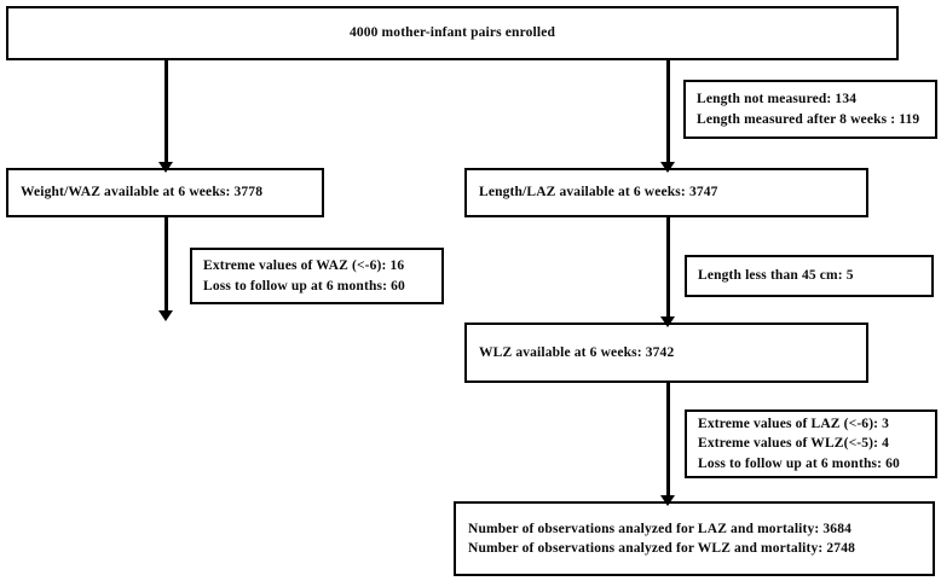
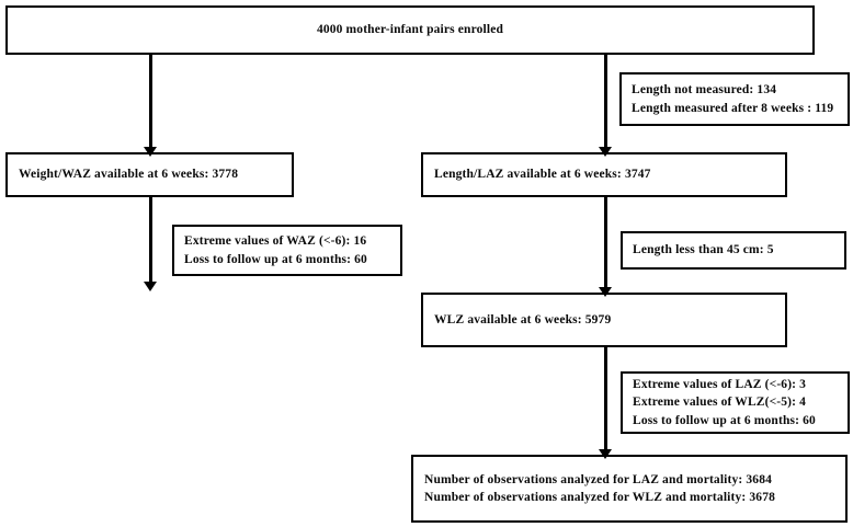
  4000 mother-infant pairs enrolled
  Weight/WAZ available at 6 weeks: 3778
  Extreme values of WAZ (<-6): 16
  Loss to follow up at 6 months: 60
  Length not measured: 134
  Length measured after 8 weeks : 119
  Length/LAZ available at 6 weeks: 3747
  Length less than 45 cm: 5
- WLZ available at 6 weeks: 3742
+ WLZ available at 6 weeks: 5979
  Extreme values of LAZ (<-6): 3
  Extreme values of WLZ(<-5): 4
  Loss to follow up at 6 months: 60
  Number of observations analyzed for LAZ and mortality: 3684
- Number of observations analyzed for WLZ and mortality: 2748
+ Number of observations analyzed for WLZ and mortality: 3678
